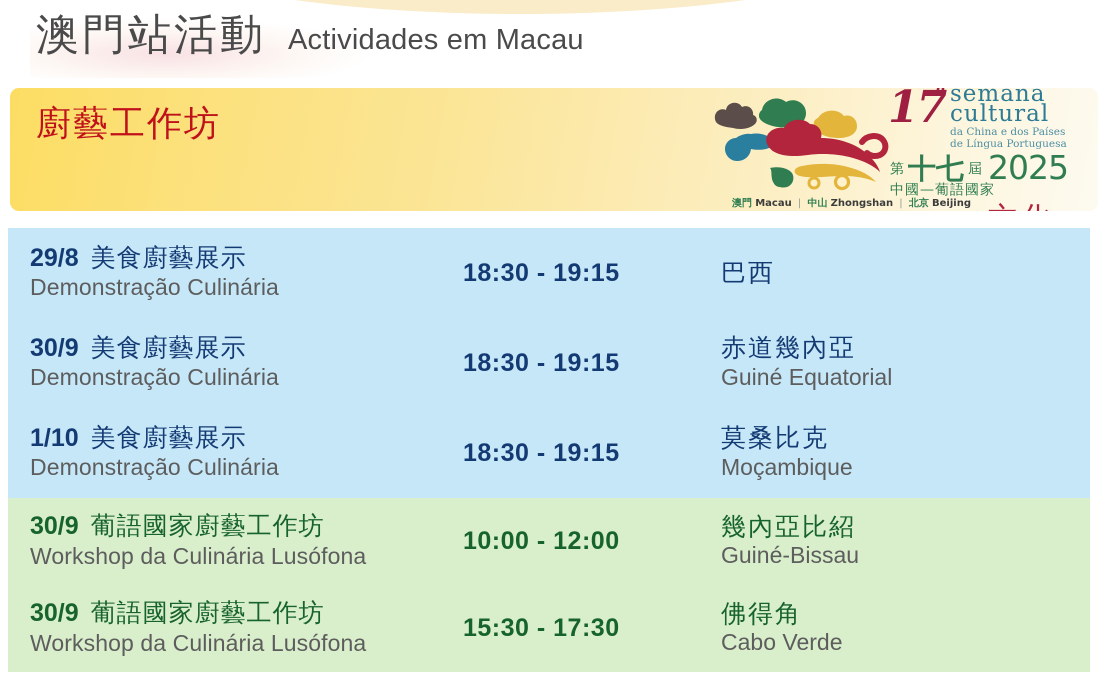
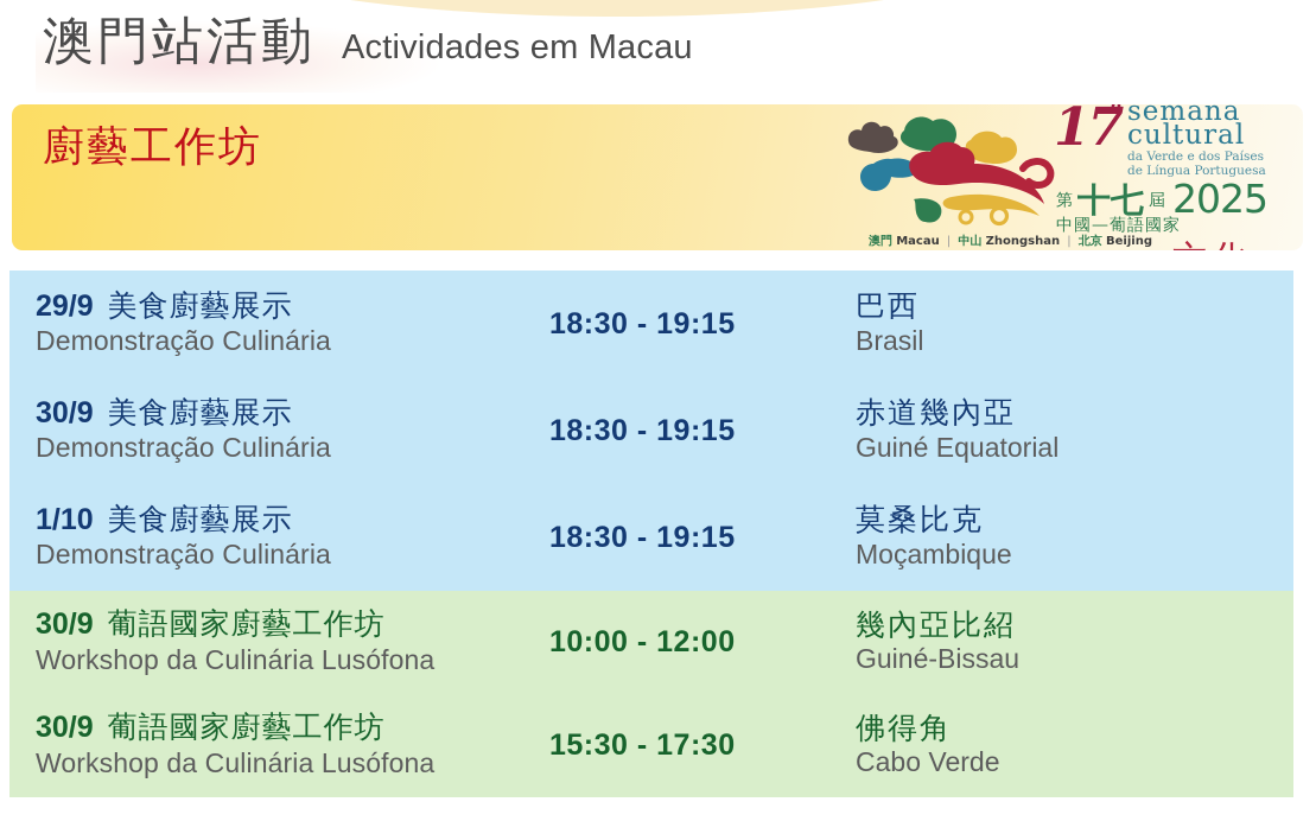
  澳門站活動
  Actividades em Macau
  廚藝工作坊
  17
  semana
  cultural
- da China e dos Países
+ da Verde e dos Países
  de Língua Portuguesa
  第
  十七
  屆
  2025
  中國—葡語國家
  澳門 Macau | 中山 Zhongshan | 北京 Beijing
- 29/8
+ 29/9
  美食廚藝展示
  Demonstração Culinária
  18:30 - 19:15
  巴西
+ Brasil
  30/9
  美食廚藝展示
  Demonstração Culinária
  18:30 - 19:15
  赤道幾內亞
  Guiné Equatorial
  1/10
  美食廚藝展示
  Demonstração Culinária
  18:30 - 19:15
  莫桑比克
  Moçambique
  30/9
  葡語國家廚藝工作坊
  Workshop da Culinária Lusófona
  10:00 - 12:00
  幾內亞比紹
  Guiné-Bissau
  30/9
  葡語國家廚藝工作坊
  Workshop da Culinária Lusófona
  15:30 - 17:30
  佛得角
  Cabo Verde
